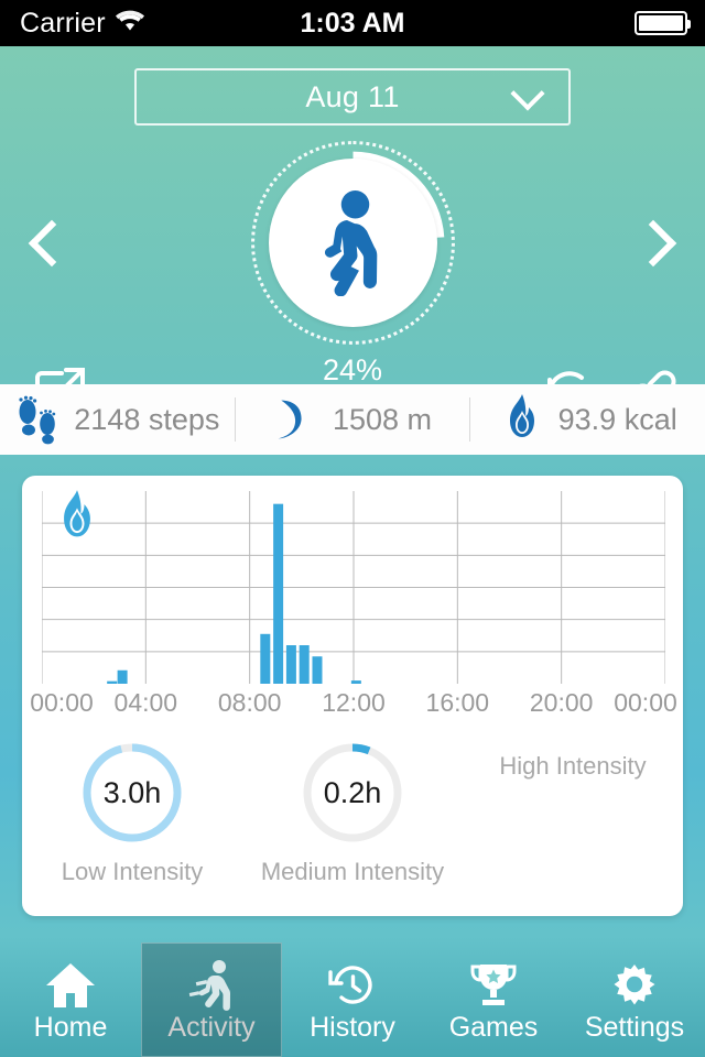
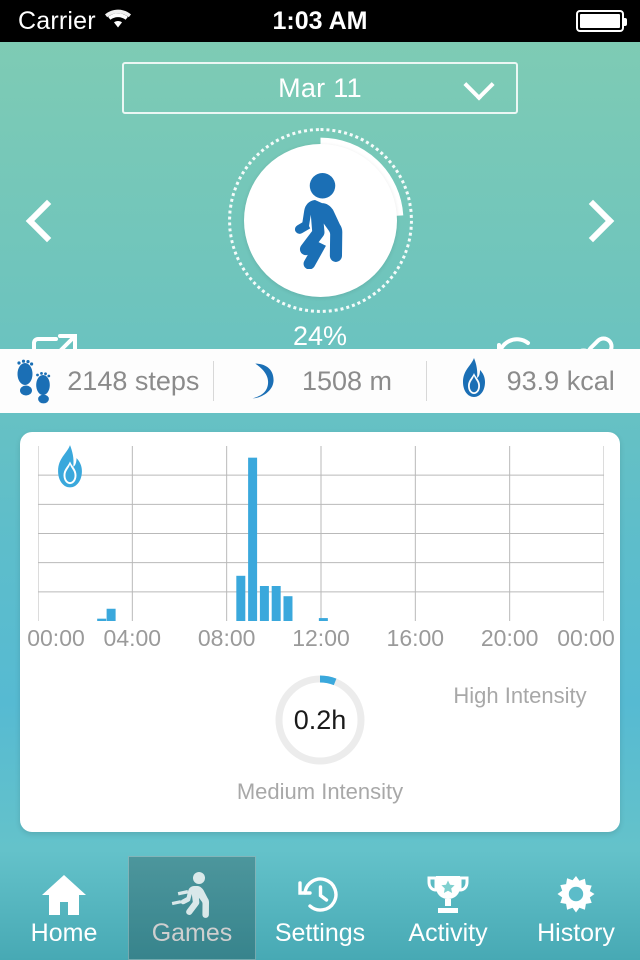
  Carrier
  1:03 AM
- Aug 11
+ Mar 11
  24%
  2148 steps
  1508 m
  93.9 kcal
  00:00
  04:00
  08:00
  12:00
  16:00
  20:00
  00:00
- 3.0h
- Low Intensity
  0.2h
  Medium Intensity
  High Intensity
  Home
- Activity
+ Games
- History
+ Settings
- Games
+ Activity
- Settings
+ History
